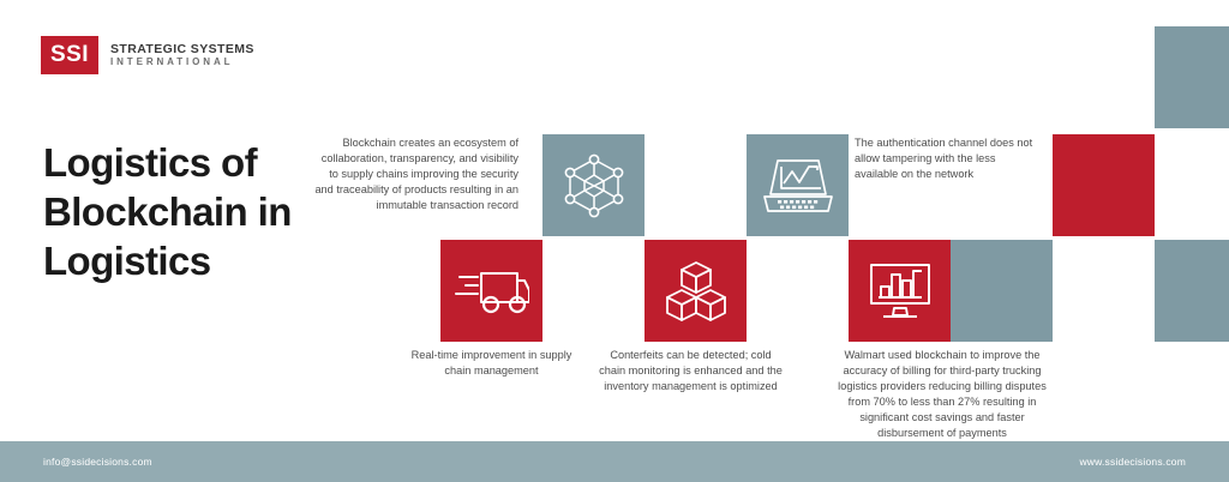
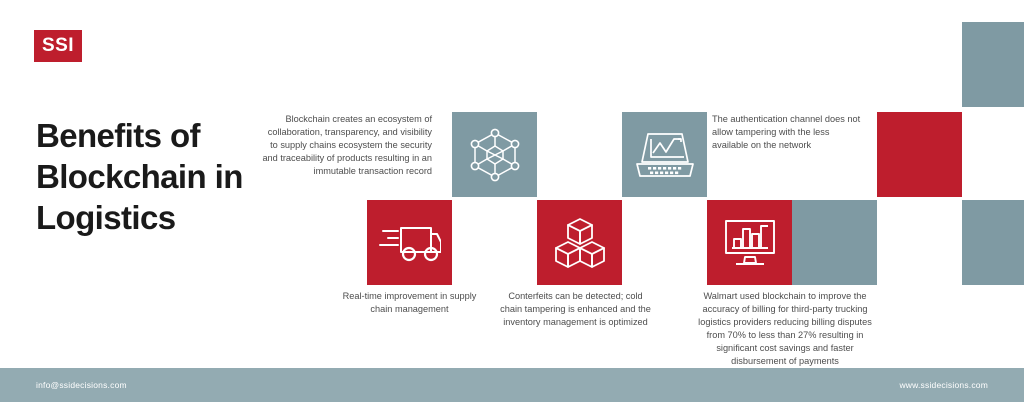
  SSI
- STRATEGIC SYSTEMS
- INTERNATIONAL
- Logistics of Blockchain in Logistics
+ Benefits of Blockchain in Logistics
- Blockchain creates an ecosystem of collaboration, transparency, and visibility to supply chains improving the security and traceability of products resulting in an immutable transaction record
+ Blockchain creates an ecosystem of collaboration, transparency, and visibility to supply chains ecosystem the security and traceability of products resulting in an immutable transaction record
  The authentication channel does not allow tampering with the less available on the network
  Real-time improvement in supply chain management
- Conterfeits can be detected; cold chain monitoring is enhanced and the inventory management is optimized
+ Conterfeits can be detected; cold chain tampering is enhanced and the inventory management is optimized
  Walmart used blockchain to improve the accuracy of billing for third-party trucking logistics providers reducing billing disputes from 70% to less than 27% resulting in significant cost savings and faster disbursement of payments
  info@ssidecisions.com
  www.ssidecisions.com
